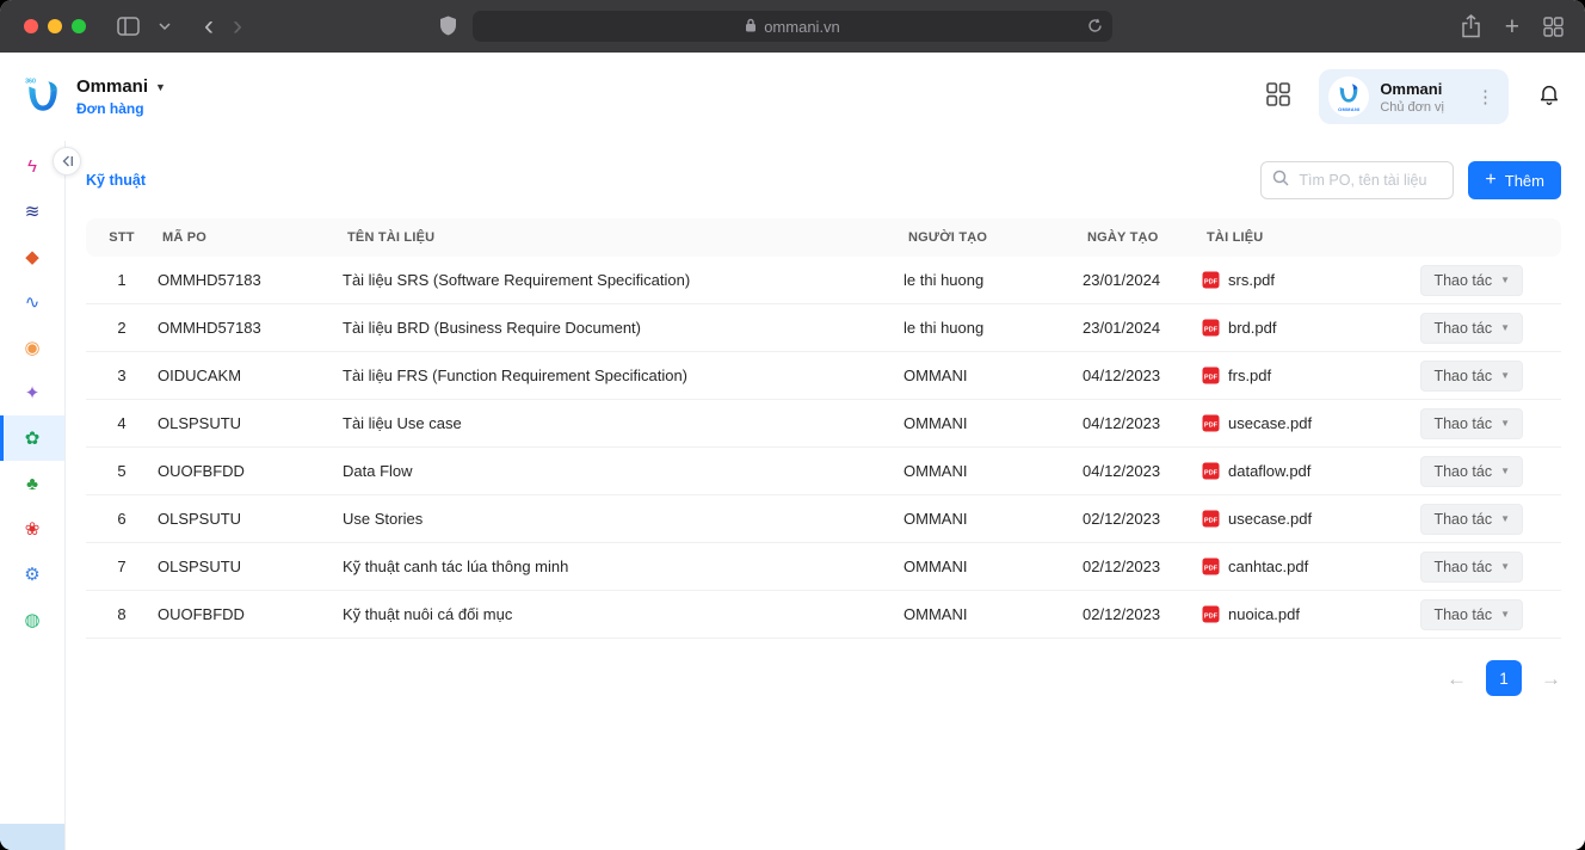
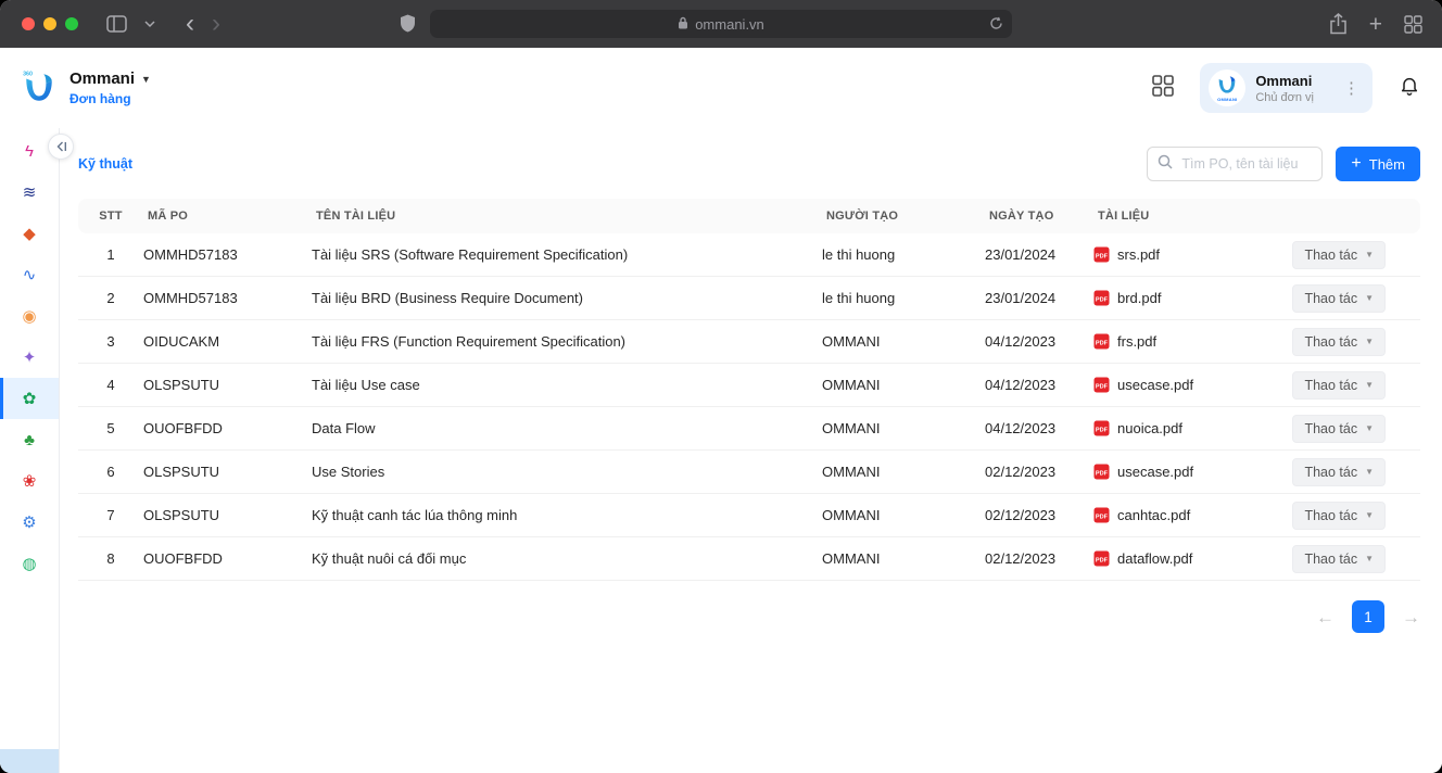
  ‹
  ›
  ommani.vn
  +
  Ommani
  ▼
  Đơn hàng
  Ommani
  Chủ đơn vị
  ⋮
  ϟ
  ≋
  ◆
  ∿
  ◉
  ✦
  ✿
  ♣
  ❀
  ⚙
  ◍
  Kỹ thuật
  Tìm PO, tên tài liệu
  +
  Thêm
  STT
  MÃ PO
  TÊN TÀI LIỆU
  NGƯỜI TẠO
  NGÀY TẠO
  TÀI LIỆU
  1
  OMMHD57183
  Tài liệu SRS (Software Requirement Specification)
  le thi huong
  23/01/2024
  srs.pdf
  Thao tác
  ▼
  2
  OMMHD57183
  Tài liệu BRD (Business Require Document)
  le thi huong
  23/01/2024
  brd.pdf
  Thao tác
  ▼
  3
  OIDUCAKM
  Tài liệu FRS (Function Requirement Specification)
  OMMANI
  04/12/2023
  frs.pdf
  Thao tác
  ▼
  4
  OLSPSUTU
  Tài liệu Use case
  OMMANI
  04/12/2023
  usecase.pdf
  Thao tác
  ▼
  5
  OUOFBFDD
  Data Flow
  OMMANI
  04/12/2023
- dataflow.pdf
+ nuoica.pdf
  Thao tác
  ▼
  6
  OLSPSUTU
  Use Stories
  OMMANI
  02/12/2023
  usecase.pdf
  Thao tác
  ▼
  7
  OLSPSUTU
  Kỹ thuật canh tác lúa thông minh
  OMMANI
  02/12/2023
  canhtac.pdf
  Thao tác
  ▼
  8
  OUOFBFDD
  Kỹ thuật nuôi cá đối mục
  OMMANI
  02/12/2023
- nuoica.pdf
+ dataflow.pdf
  Thao tác
  ▼
  ←
  1
  →
